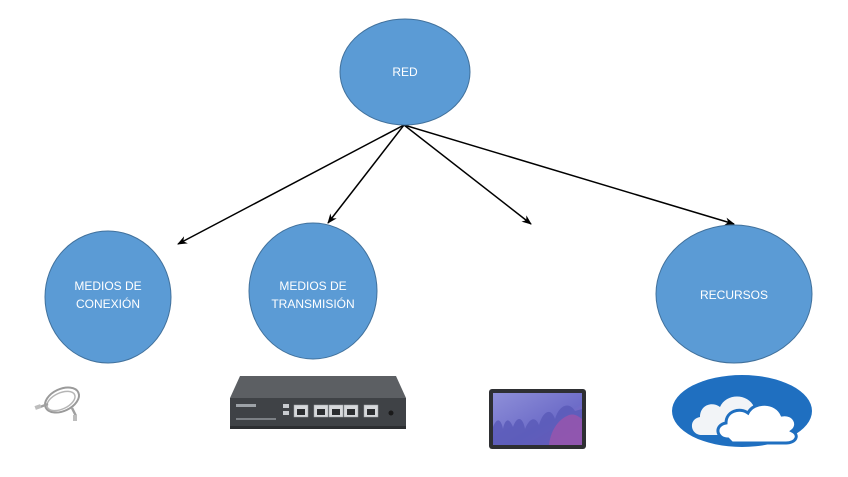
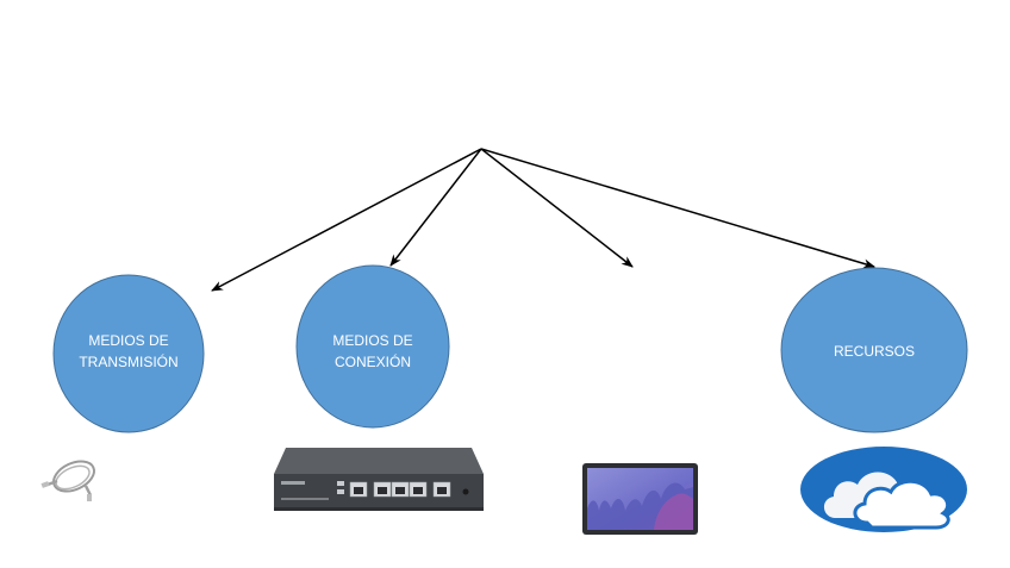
- RED
  MEDIOS DE
- CONEXIÓN
+ TRANSMISIÓN
  MEDIOS DE
- TRANSMISIÓN
+ CONEXIÓN
  RECURSOS
